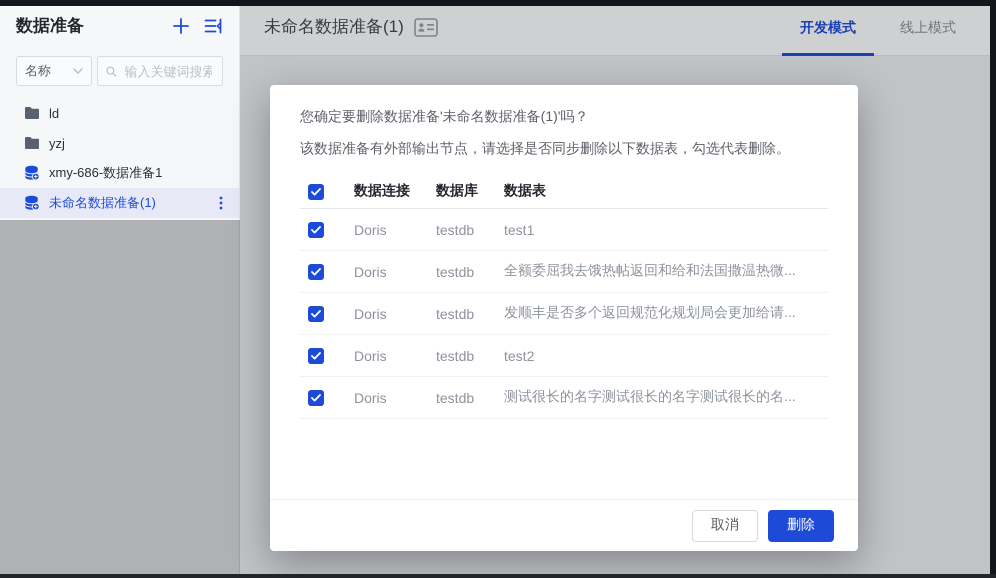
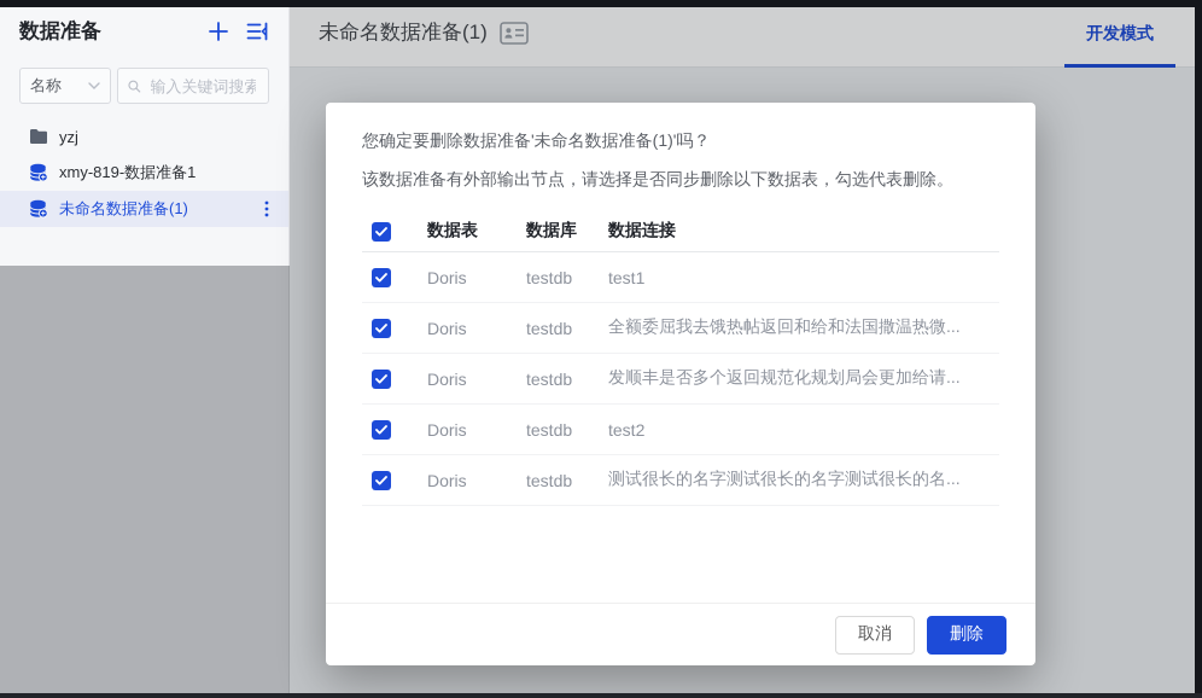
  未命名数据准备(1)
  开发模式
- 线上模式
  数据准备
  名称
  输入关键词搜索
- ld
  yzj
- xmy-686-数据准备1
+ xmy-819-数据准备1
  未命名数据准备(1)
  您确定要删除数据准备'未命名数据准备(1)'吗？
  该数据准备有外部输出节点，请选择是否同步删除以下数据表，勾选代表删除。
- 数据连接
+ 数据表
  数据库
- 数据表
+ 数据连接
  Doris
  testdb
  test1
  Doris
  testdb
  全额委屈我去饿热帖返回和给和法国撒温热微...
  Doris
  testdb
  发顺丰是否多个返回规范化规划局会更加给请...
  Doris
  testdb
  test2
  Doris
  testdb
  测试很长的名字测试很长的名字测试很长的名...
  取消
  删除
